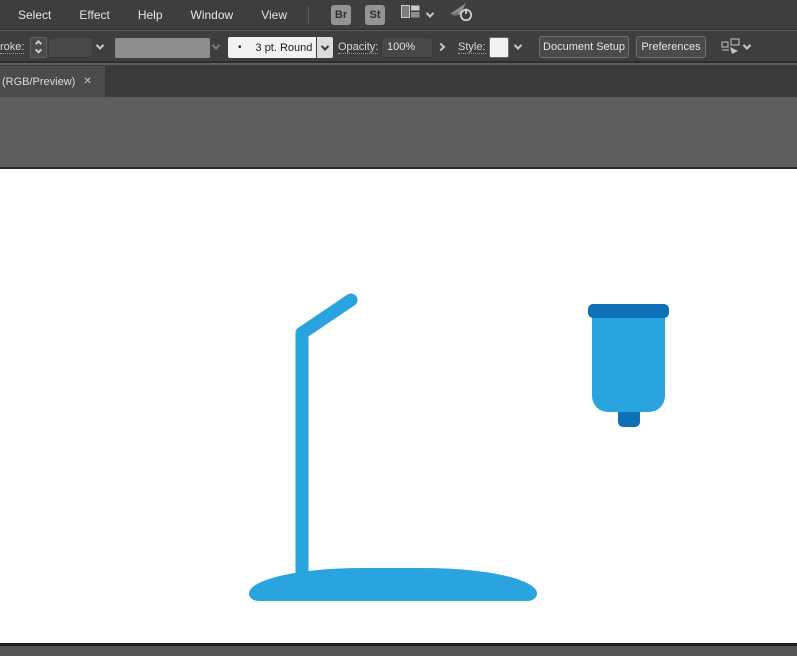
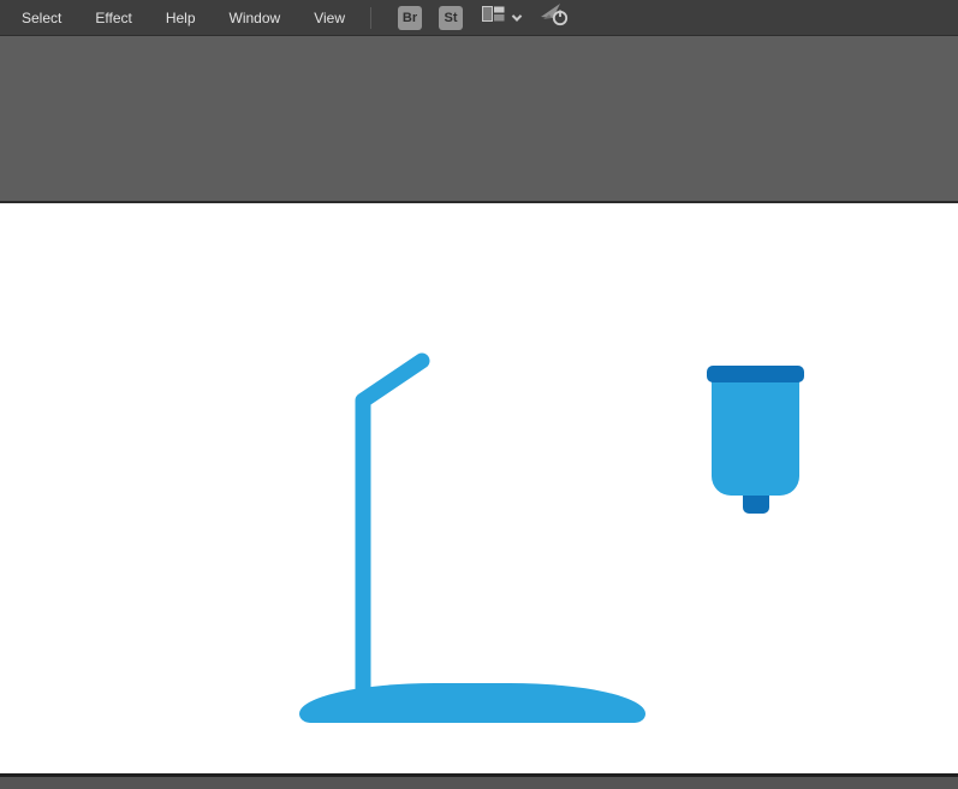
  Select
  Effect
  Help
  Window
  View
  Br
  St
- roke:
- •
- 3 pt. Round
- Opacity:
- 100%
- Style:
- Document Setup
- Preferences
- (RGB/Preview)
- ✕
